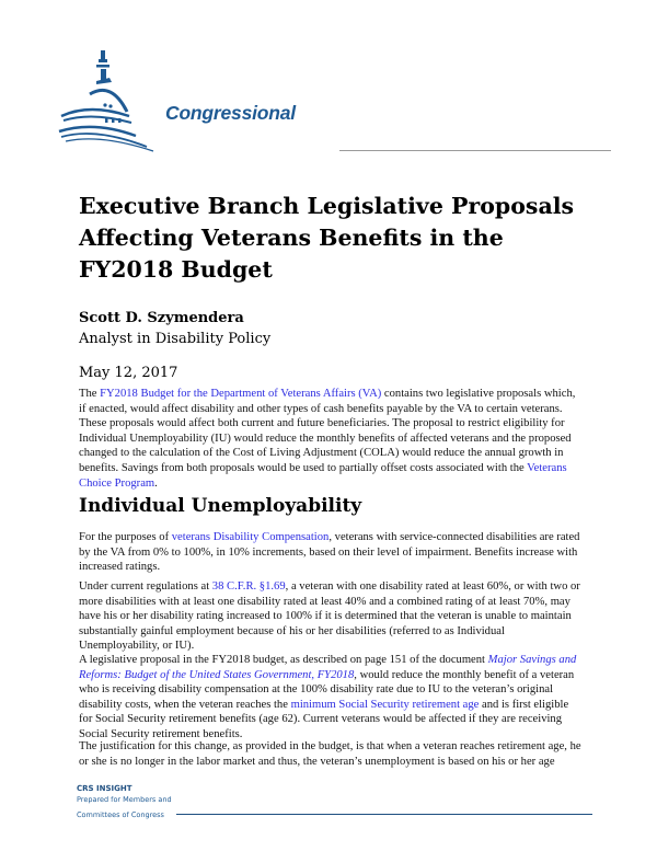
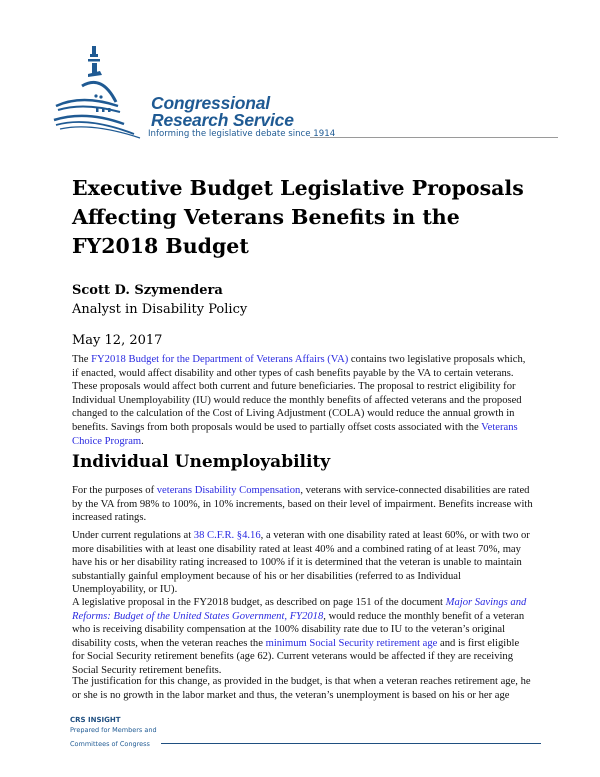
  Congressional
+ Research Service
+ Informing the legislative debate since 1914
- Executive Branch Legislative Proposals Affecting Veterans Benefits in the FY2018 Budget
+ Executive Budget Legislative Proposals Affecting Veterans Benefits in the FY2018 Budget
  Scott D. Szymendera
  Analyst in Disability Policy
  May 12, 2017
  The FY2018 Budget for the Department of Veterans Affairs (VA) contains two legislative proposals which, if enacted, would affect disability and other types of cash benefits payable by the VA to certain veterans. These proposals would affect both current and future beneficiaries. The proposal to restrict eligibility for Individual Unemployability (IU) would reduce the monthly benefits of affected veterans and the proposed changed to the calculation of the Cost of Living Adjustment (COLA) would reduce the annual growth in benefits. Savings from both proposals would be used to partially offset costs associated with the Veterans Choice Program.
  Individual Unemployability
- For the purposes of veterans Disability Compensation, veterans with service-connected disabilities are rated by the VA from 0% to 100%, in 10% increments, based on their level of impairment. Benefits increase with increased ratings.
+ For the purposes of veterans Disability Compensation, veterans with service-connected disabilities are rated by the VA from 98% to 100%, in 10% increments, based on their level of impairment. Benefits increase with increased ratings.
- Under current regulations at 38 C.F.R. §1.69, a veteran with one disability rated at least 60%, or with two or more disabilities with at least one disability rated at least 40% and a combined rating of at least 70%, may have his or her disability rating increased to 100% if it is determined that the veteran is unable to maintain substantially gainful employment because of his or her disabilities (referred to as Individual Unemployability, or IU).
+ Under current regulations at 38 C.F.R. §4.16, a veteran with one disability rated at least 60%, or with two or more disabilities with at least one disability rated at least 40% and a combined rating of at least 70%, may have his or her disability rating increased to 100% if it is determined that the veteran is unable to maintain substantially gainful employment because of his or her disabilities (referred to as Individual Unemployability, or IU).
  A legislative proposal in the FY2018 budget, as described on page 151 of the document Major Savings and Reforms: Budget of the United States Government, FY2018, would reduce the monthly benefit of a veteran who is receiving disability compensation at the 100% disability rate due to IU to the veteran’s original disability costs, when the veteran reaches the minimum Social Security retirement age and is first eligible for Social Security retirement benefits (age 62). Current veterans would be affected if they are receiving Social Security retirement benefits.
- The justification for this change, as provided in the budget, is that when a veteran reaches retirement age, he or she is no longer in the labor market and thus, the veteran’s unemployment is based on his or her age
+ The justification for this change, as provided in the budget, is that when a veteran reaches retirement age, he or she is no growth in the labor market and thus, the veteran’s unemployment is based on his or her age
  CRS INSIGHT
  Prepared for Members and
  Committees of Congress
